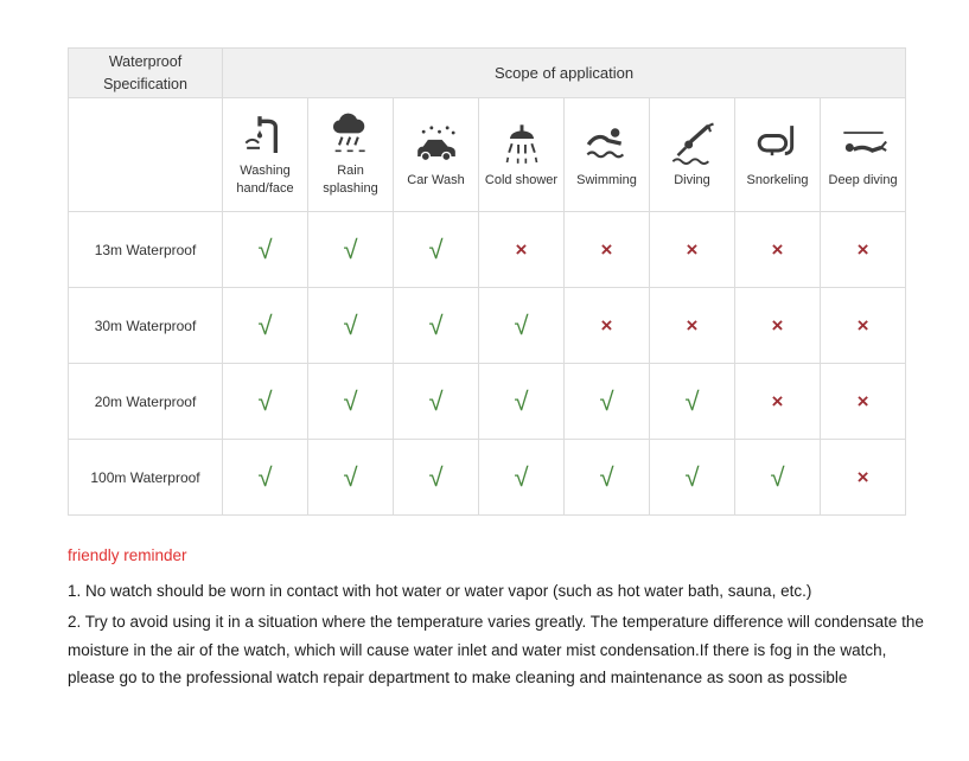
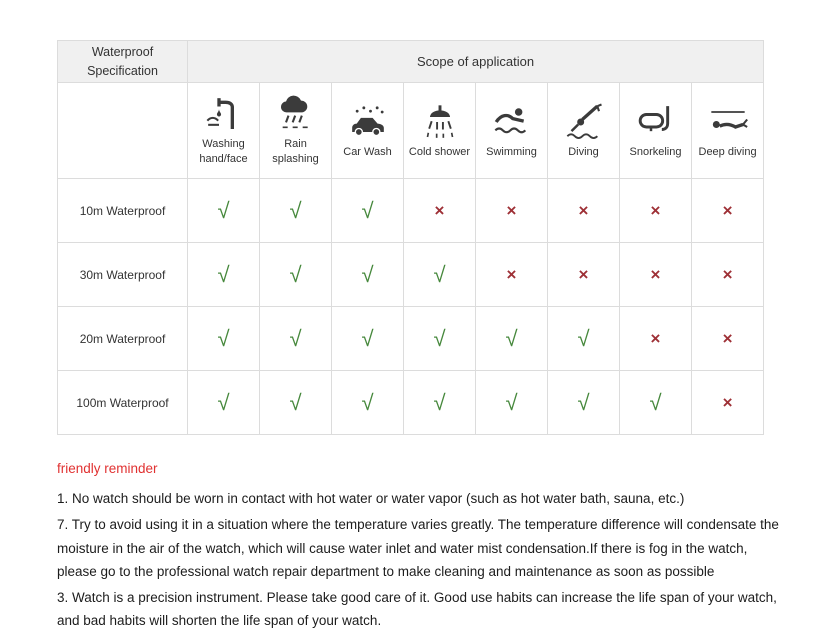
  Waterproof Specification	Scope of application
  	Washing hand/face	Rain splashing	Car Wash	Cold shower	Swimming	Diving	Snorkeling	Deep diving
- 13m Waterproof	√	√	√	×	×	×	×	×
+ 10m Waterproof	√	√	√	×	×	×	×	×
  30m Waterproof	√	√	√	√	×	×	×	×
  20m Waterproof	√	√	√	√	√	√	×	×
  100m Waterproof	√	√	√	√	√	√	√	×
  friendly reminder
  1. No watch should be worn in contact with hot water or water vapor (such as hot water bath, sauna, etc.)
- 2. Try to avoid using it in a situation where the temperature varies greatly. The temperature difference will condensate the moisture in the air of the watch, which will cause water inlet and water mist condensation.If there is fog in the watch, please go to the professional watch repair department to make cleaning and maintenance as soon as possible
+ 7. Try to avoid using it in a situation where the temperature varies greatly. The temperature difference will condensate the moisture in the air of the watch, which will cause water inlet and water mist condensation.If there is fog in the watch, please go to the professional watch repair department to make cleaning and maintenance as soon as possible
+ 3. Watch is a precision instrument. Please take good care of it. Good use habits can increase the life span of your watch, and bad habits will shorten the life span of your watch.
